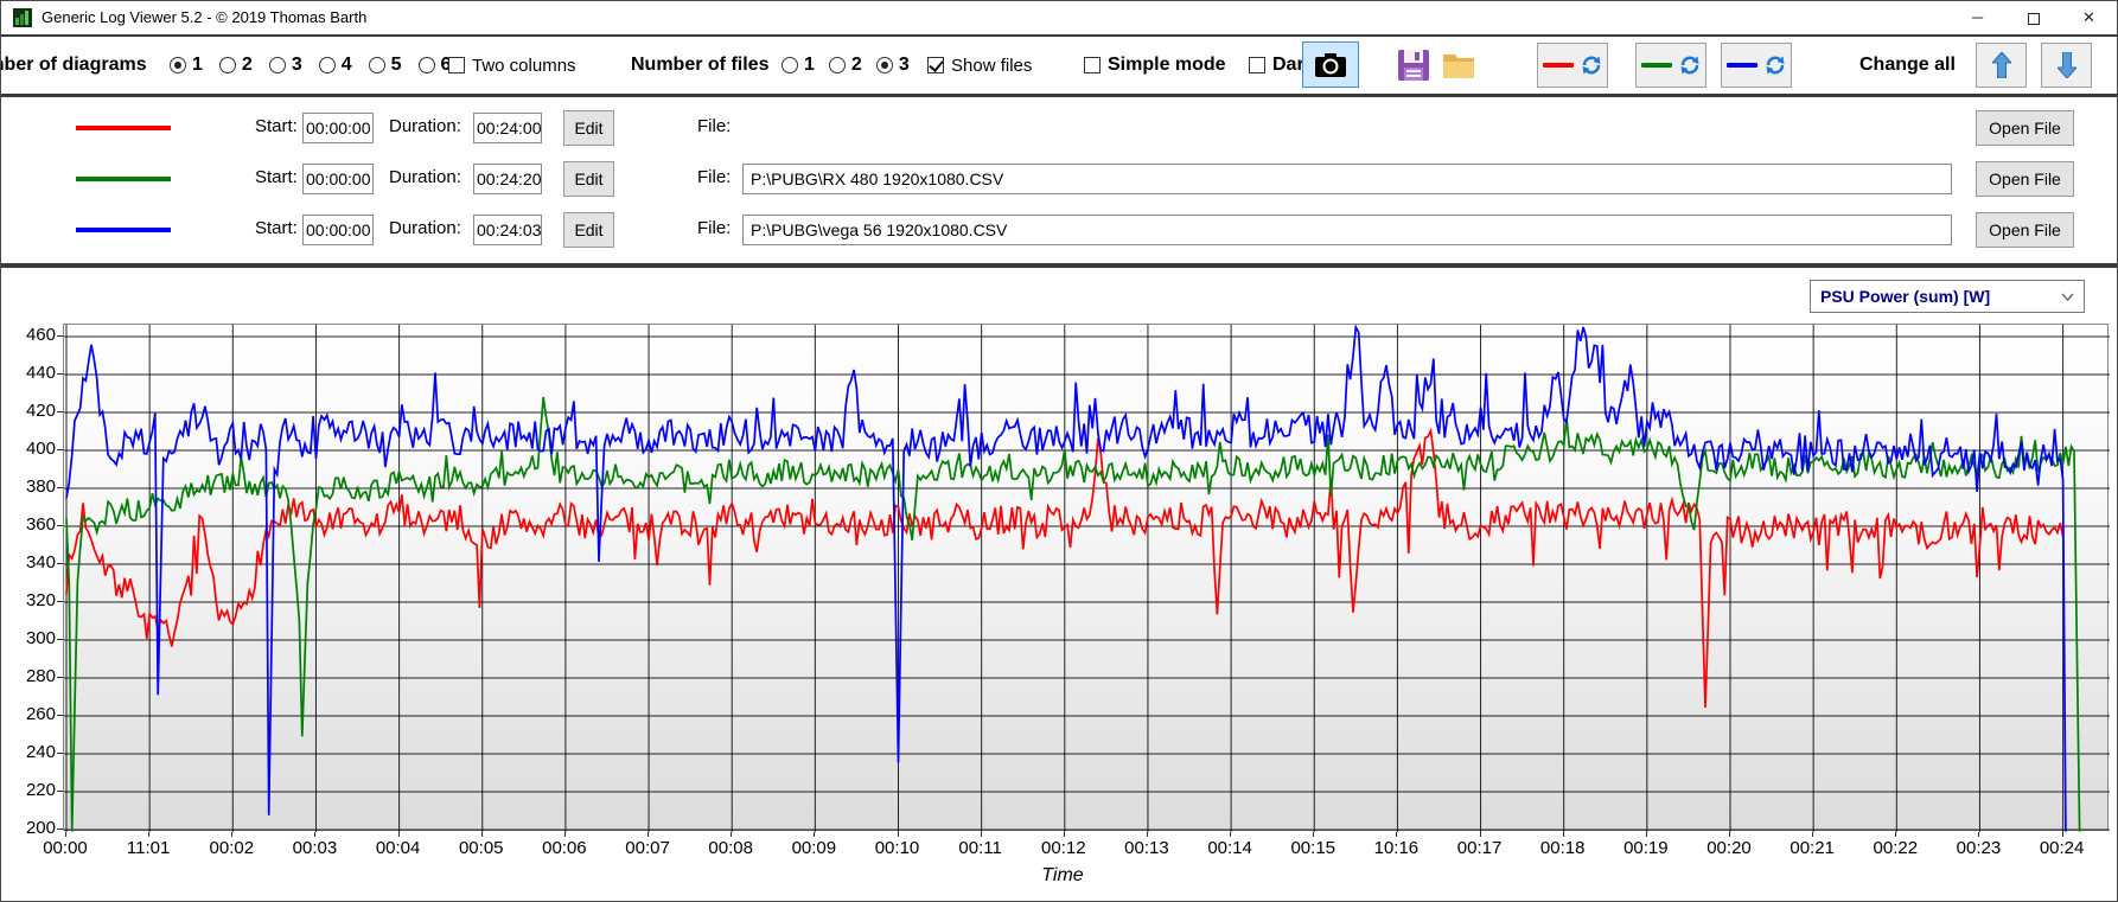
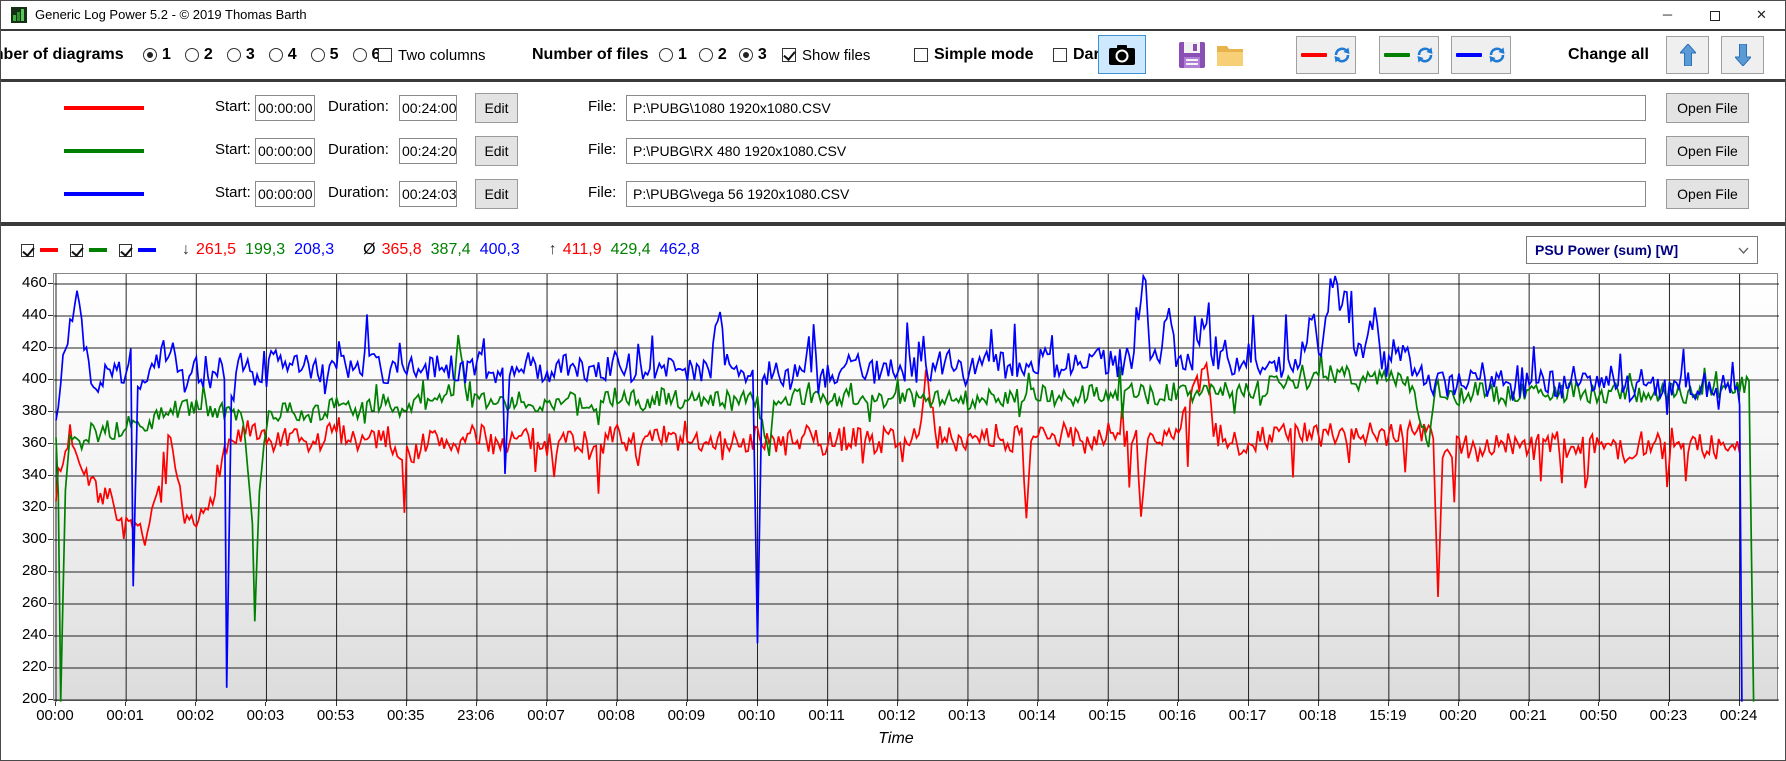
- Generic Log Viewer 5.2 - © 2019 Thomas Barth
+ Generic Log Power 5.2 - © 2019 Thomas Barth
  ─
  ✕
  ber of diagrams
  1
  2
  3
  4
  5
  6
  Two columns
  Number of files
  1
  2
  3
  Show files
  Simple mode
  Dar
  Change all
  Start:
  00:00:00
  Duration:
  00:24:00
  Edit
  File:
+ P:\PUBG\1080 1920x1080.CSV
  Open File
  Start:
  00:00:00
  Duration:
  00:24:20
  Edit
  File:
  P:\PUBG\RX 480 1920x1080.CSV
  Open File
  Start:
  00:00:00
  Duration:
  00:24:03
  Edit
  File:
  P:\PUBG\vega 56 1920x1080.CSV
  Open File
+ ↓
+ 261,5
+ 199,3
+ 208,3
+ Ø
+ 365,8
+ 387,4
+ 400,3
+ ↑
+ 411,9
+ 429,4
+ 462,8
  PSU Power (sum) [W]
  460
  440
  420
  400
  380
  360
  340
  320
  300
  280
  260
  240
  220
  200
  00:00
- 11:01
+ 00:01
  00:02
  00:03
- 00:04
+ 00:53
- 00:05
+ 00:35
- 00:06
+ 23:06
  00:07
  00:08
  00:09
  00:10
  00:11
  00:12
  00:13
  00:14
  00:15
- 10:16
+ 00:16
  00:17
  00:18
- 00:19
+ 15:19
  00:20
  00:21
- 00:22
+ 00:50
  00:23
  00:24
  Time
